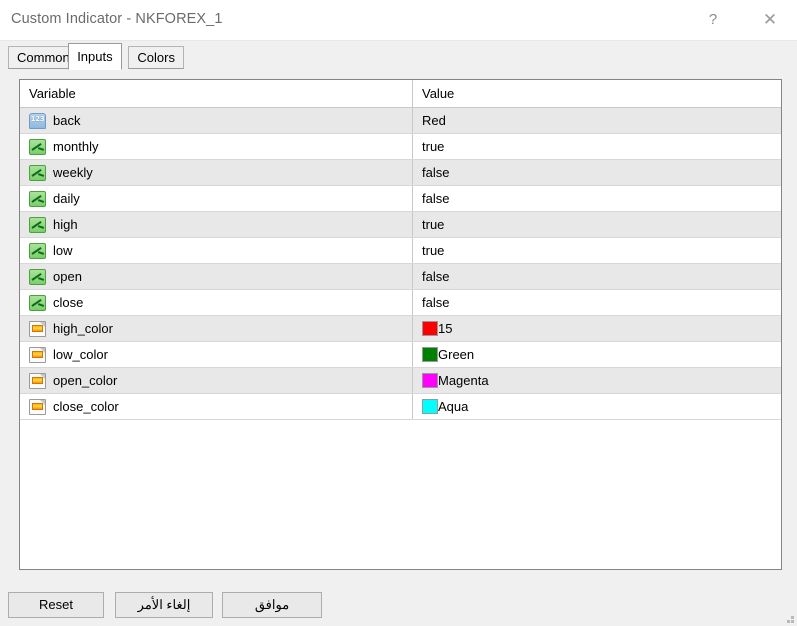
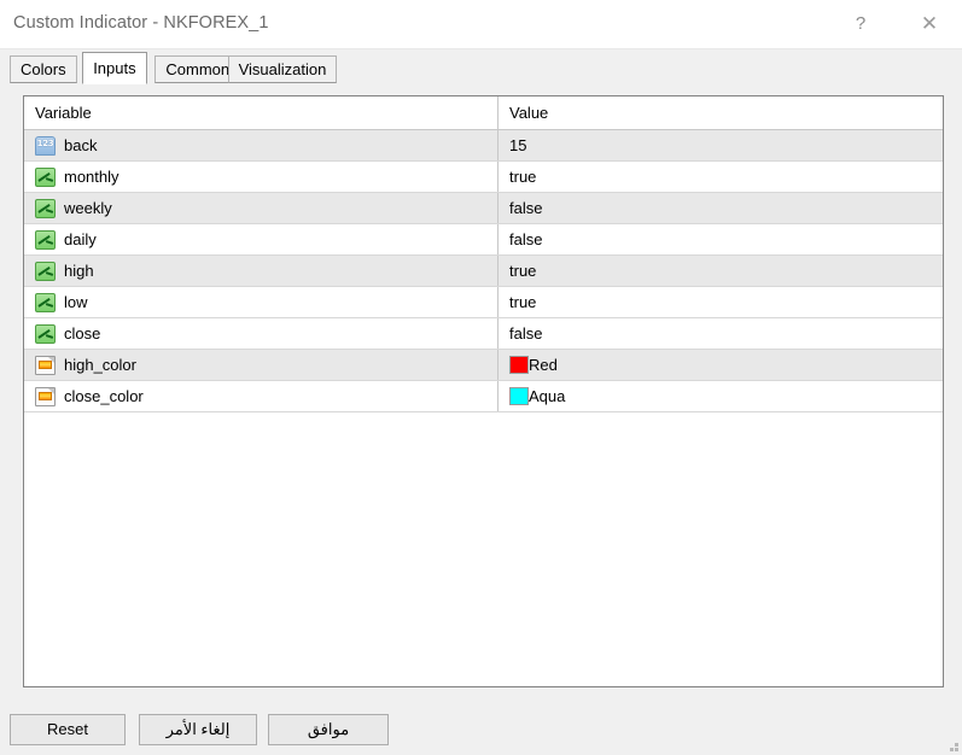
  Custom Indicator - NKFOREX_1
  ?
  ✕
- Common
+ Colors
  Inputs
- Colors
+ Common
+ Visualization
  Variable	Value
- back	Red
+ back	15
  monthly	true
  weekly	false
  daily	false
  high	true
  low	true
- open	false
  close	false
- high_color	15
+ high_color	Red
- low_color	Green
- open_color	Magenta
  close_color	Aqua
  Reset
  إلغاء الأمر
  موافق
